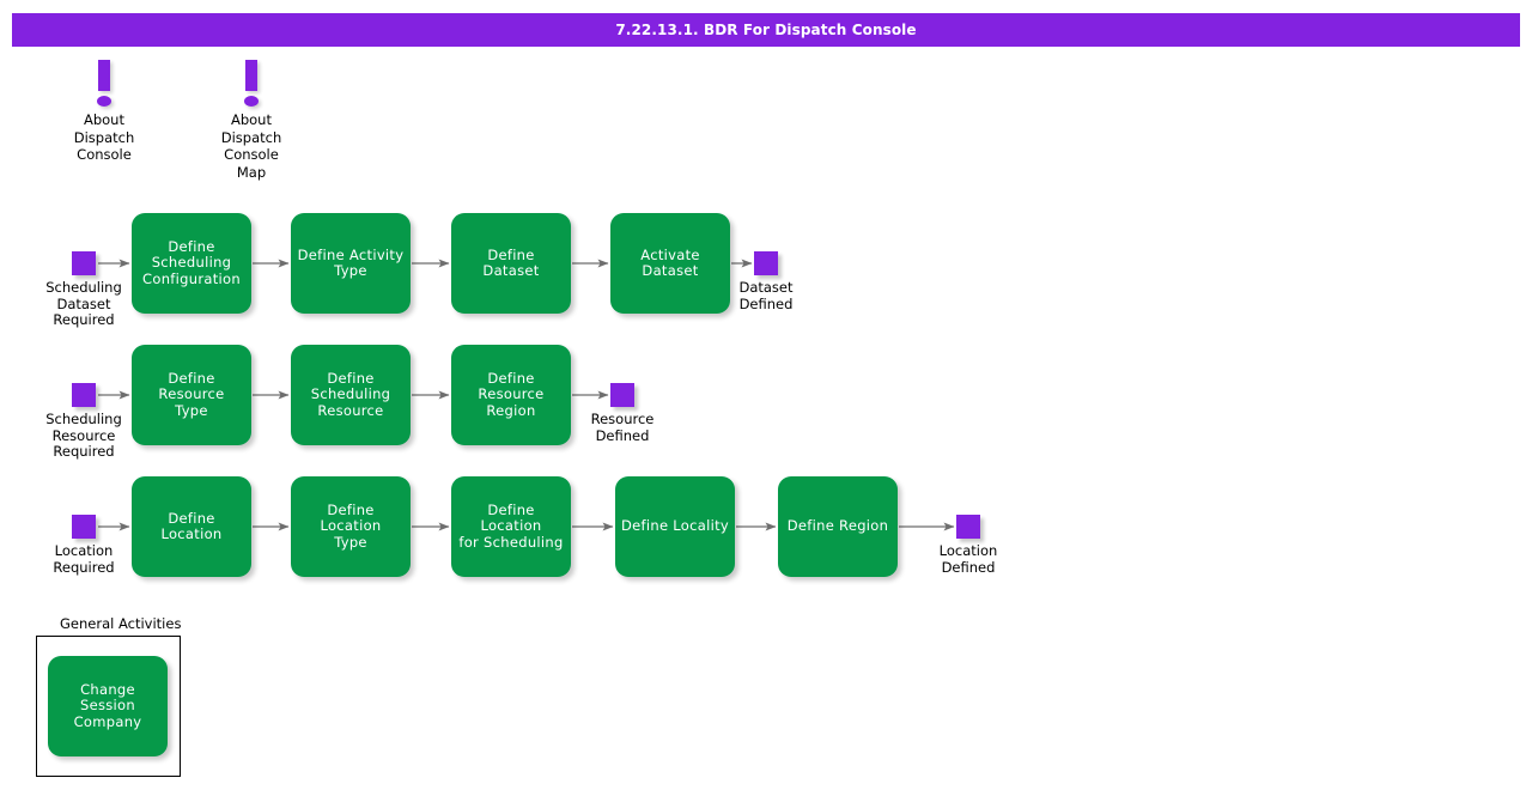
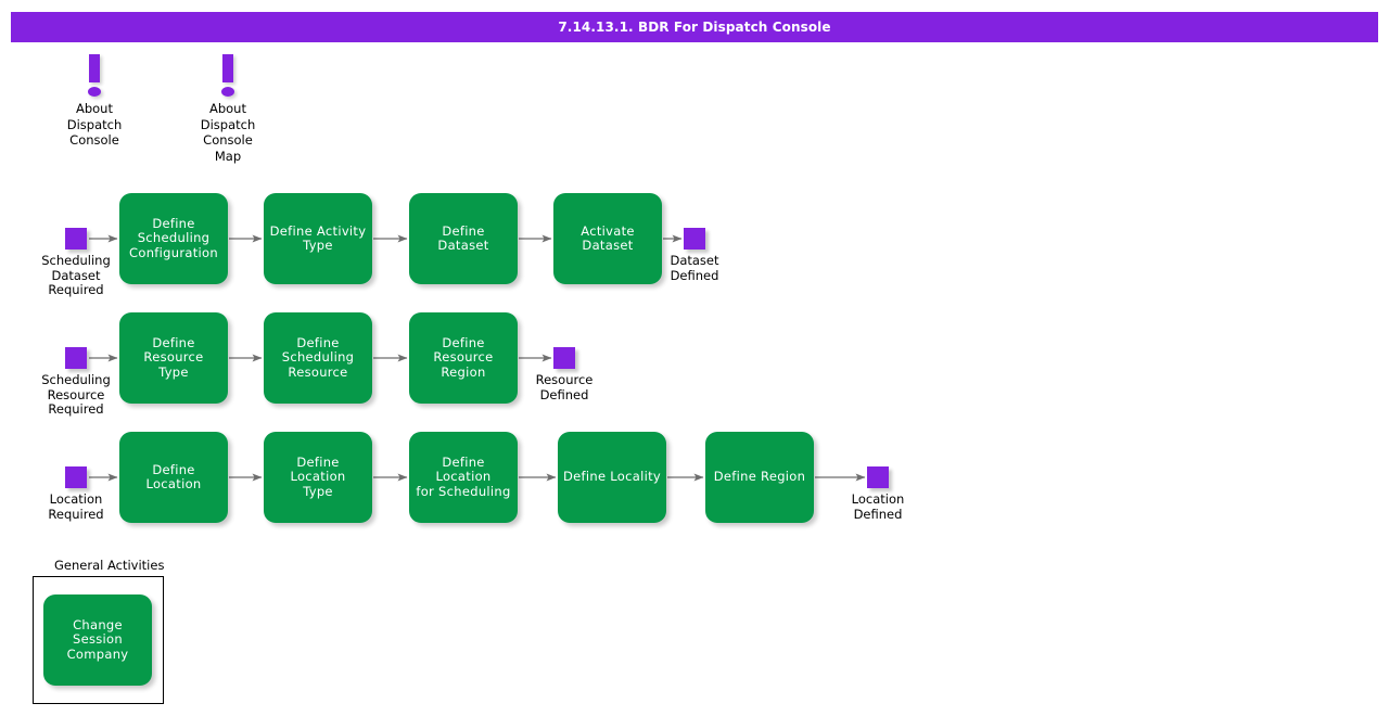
- 7.22.13.1. BDR For Dispatch Console
+ 7.14.13.1. BDR For Dispatch Console
  About
  Dispatch
  Console
  About
  Dispatch
  Console
  Map
  Scheduling
  Dataset
  Required
  Define
  Scheduling
  Configuration
  Define Activity
  Type
  Define
  Dataset
  Activate
  Dataset
  Dataset
  Defined
  Scheduling
  Resource
  Required
  Define
  Resource
  Type
  Define
  Scheduling
  Resource
  Define Resource
  Region
  Resource
  Defined
  Location
  Required
  Define Location
  Define Location
  Type
  Define Location
  for Scheduling
  Define Locality
  Define Region
  Location
  Defined
  General Activities
  Change
  Session
  Company
